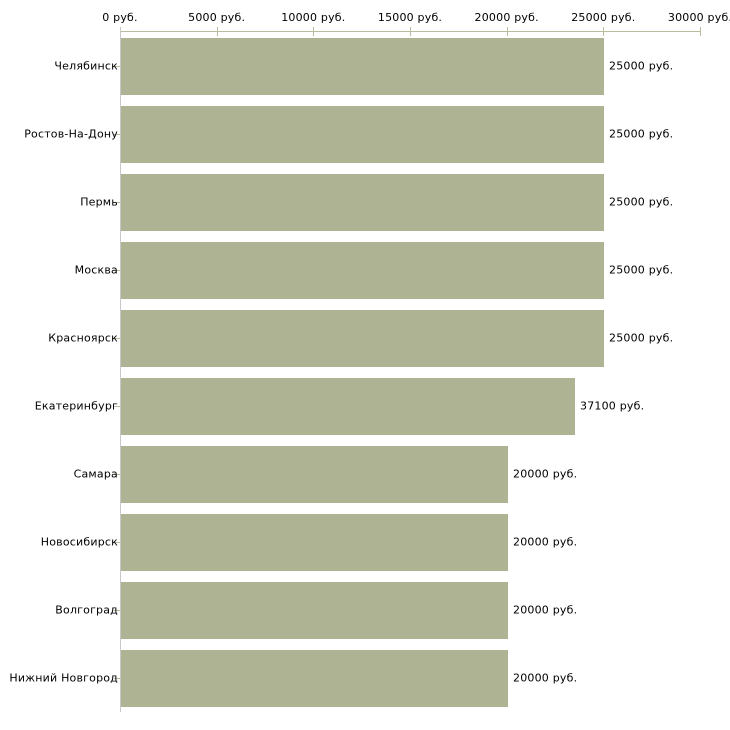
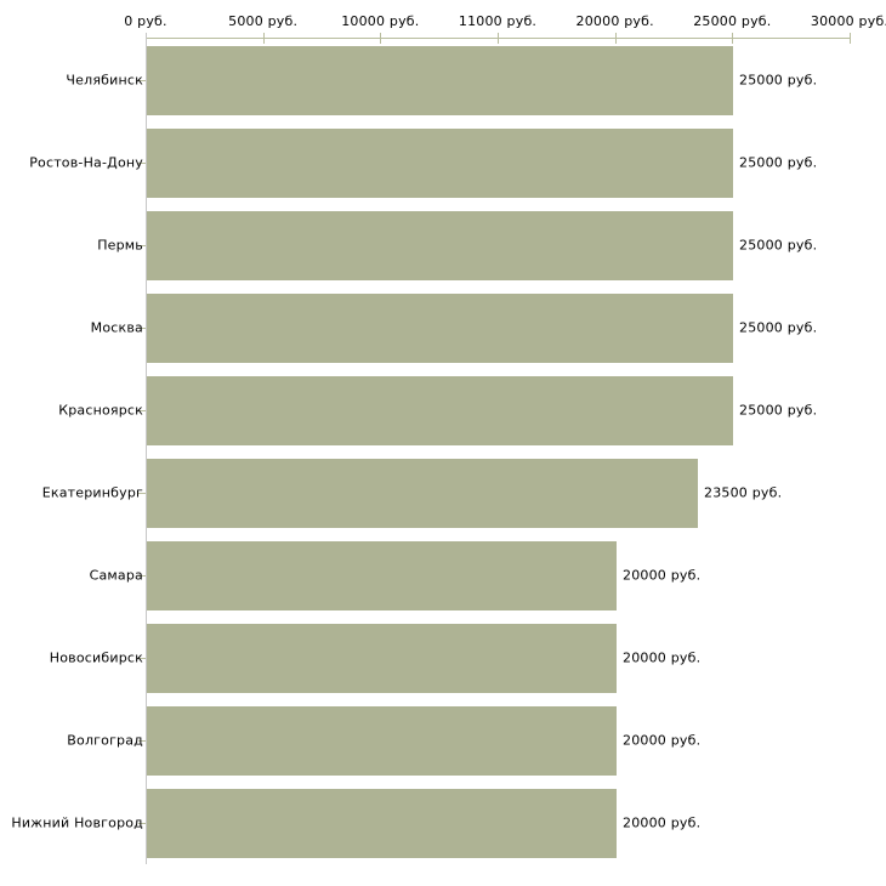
  0 руб.
  5000 руб.
  10000 руб.
- 15000 руб.
+ 11000 руб.
  20000 руб.
  25000 руб.
  30000 руб
  Челябинск
  25000 руб.
  Ростов-На-Дону
  25000 руб.
  Пермь
  25000 руб.
  Москва
  25000 руб.
  Красноярск
  25000 руб.
  Екатеринбург
- 37100 руб.
+ 23500 руб.
  Самара
  20000 руб.
  Новосибирск
  20000 руб.
  Волгоград
  20000 руб.
  Нижний Новгород
  20000 руб.
